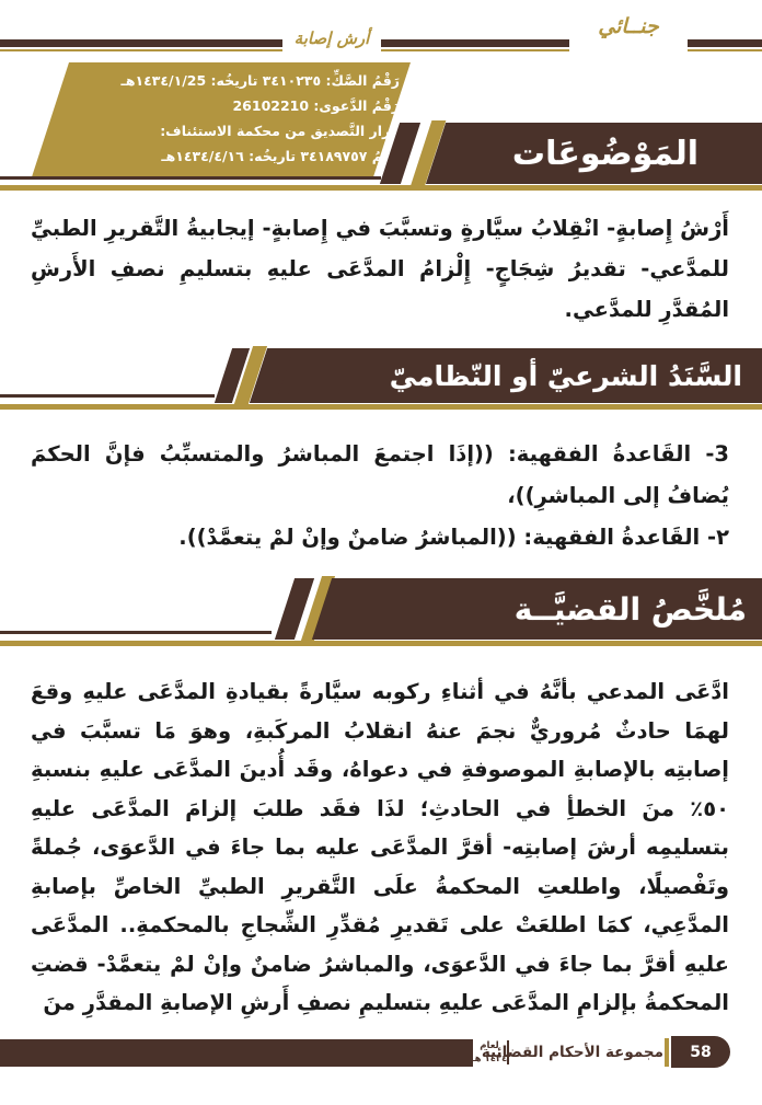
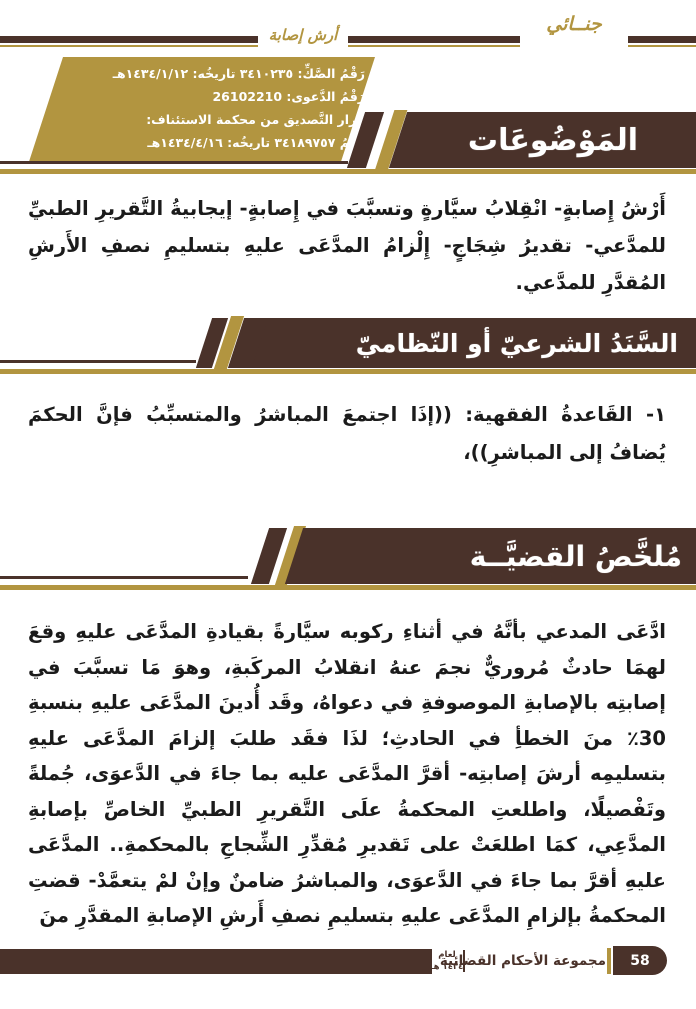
  أرش إصابة
  جنــائي
- رَقْمُ الصَّكِّ: ٣٤١٠٢٣٥ تاريخُه: ١٤٣٤/١/25هـ
+ رَقْمُ الصَّكِّ: ٣٤١٠٢٣٥ تاريخُه: ١٤٣٤/١/١٢هـ
  رَقْمُ الدَّعوى: 26102210
  قَرار التَّصديق من محكمة الاستئناف:
  قْمُ ٣٤١٨٩٧٥٧ تاريخُه: ١٤٣٤/٤/١٦هـ
  المَوْضُوعَات
  أَرْشُ إِصابةٍ- انْقِلابُ سيَّارةٍ وتسبَّبَ في إِصابةٍ- إيجابيةُ التَّقريرِ الطبيِّ للمدَّعي- تقديرُ شِجَاجٍ- إِلْزامُ المدَّعَى عليهِ بتسليمِ نصفِ الأَرشِ المُقدَّرِ للمدَّعي.
  السَّنَدُ الشرعيّ أو النّظاميّ
- 3- القَاعدةُ الفقهية: ((إذَا اجتمعَ المباشرُ والمتسبِّبُ فإنَّ الحكمَ يُضافُ إلى المباشرِ))،
+ ١- القَاعدةُ الفقهية: ((إذَا اجتمعَ المباشرُ والمتسبِّبُ فإنَّ الحكمَ يُضافُ إلى المباشرِ))،
- ٢- القَاعدةُ الفقهية: ((المباشرُ ضامنٌ وإنْ لمْ يتعمَّدْ)).
  مُلخَّصُ القضيَّــة
- ادَّعَى المدعي بأنَّهُ في أثناءِ ركوبه سيَّارةً بقيادةِ المدَّعَى عليهِ وقعَ لهمَا حادثٌ مُروريٌّ نجمَ عنهُ انقلابُ المركَبةِ، وهوَ مَا تسبَّبَ في إصابتِه بالإصابةِ الموصوفةِ في دعواهُ، وقَد أُدينَ المدَّعَى عليهِ بنسبةِ ٥٠٪ منَ الخطأِ في الحادثِ؛ لذَا فقَد طلبَ إلزامَ المدَّعَى عليهِ بتسليمِه أرشَ إصابتِه- أقرَّ المدَّعَى عليه بما جاءَ في الدَّعوَى، جُملةً وتَفْصيلًا، واطلعتِ المحكمةُ علَى التَّقريرِ الطبيِّ الخاصِّ بإصابةِ المدَّعِي، كمَا اطلعَتْ على تَقديرِ مُقدِّرِ الشِّجاجِ بالمحكمةِ.. المدَّعَى عليهِ أقرَّ بما جاءَ في الدَّعوَى، والمباشرُ ضامنٌ وإنْ لمْ يتعمَّدْ- قضتِ المحكمةُ بإلزامِ المدَّعَى عليهِ بتسليمِ نصفِ أَرشِ الإصابةِ المقدَّرِ منَ
+ ادَّعَى المدعي بأنَّهُ في أثناءِ ركوبه سيَّارةً بقيادةِ المدَّعَى عليهِ وقعَ لهمَا حادثٌ مُروريٌّ نجمَ عنهُ انقلابُ المركَبةِ، وهوَ مَا تسبَّبَ في إصابتِه بالإصابةِ الموصوفةِ في دعواهُ، وقَد أُدينَ المدَّعَى عليهِ بنسبةِ 30٪ منَ الخطأِ في الحادثِ؛ لذَا فقَد طلبَ إلزامَ المدَّعَى عليهِ بتسليمِه أرشَ إصابتِه- أقرَّ المدَّعَى عليه بما جاءَ في الدَّعوَى، جُملةً وتَفْصيلًا، واطلعتِ المحكمةُ علَى التَّقريرِ الطبيِّ الخاصِّ بإصابةِ المدَّعِي، كمَا اطلعَتْ على تَقديرِ مُقدِّرِ الشِّجاجِ بالمحكمةِ.. المدَّعَى عليهِ أقرَّ بما جاءَ في الدَّعوَى، والمباشرُ ضامنٌ وإنْ لمْ يتعمَّدْ- قضتِ المحكمةُ بإلزامِ المدَّعَى عليهِ بتسليمِ نصفِ أَرشِ الإصابةِ المقدَّرِ منَ
  لعام
  ١٤٣٤ هـ
  مجموعة الأحكام القضائية
  58
